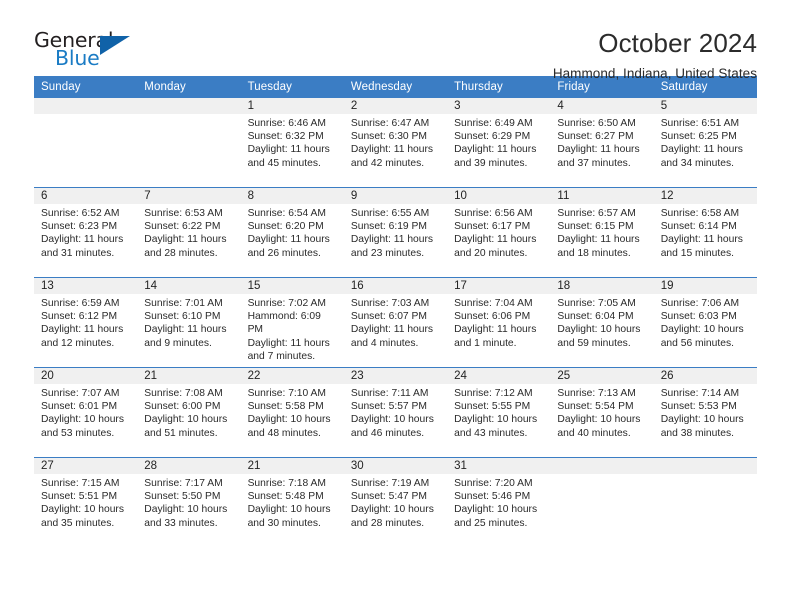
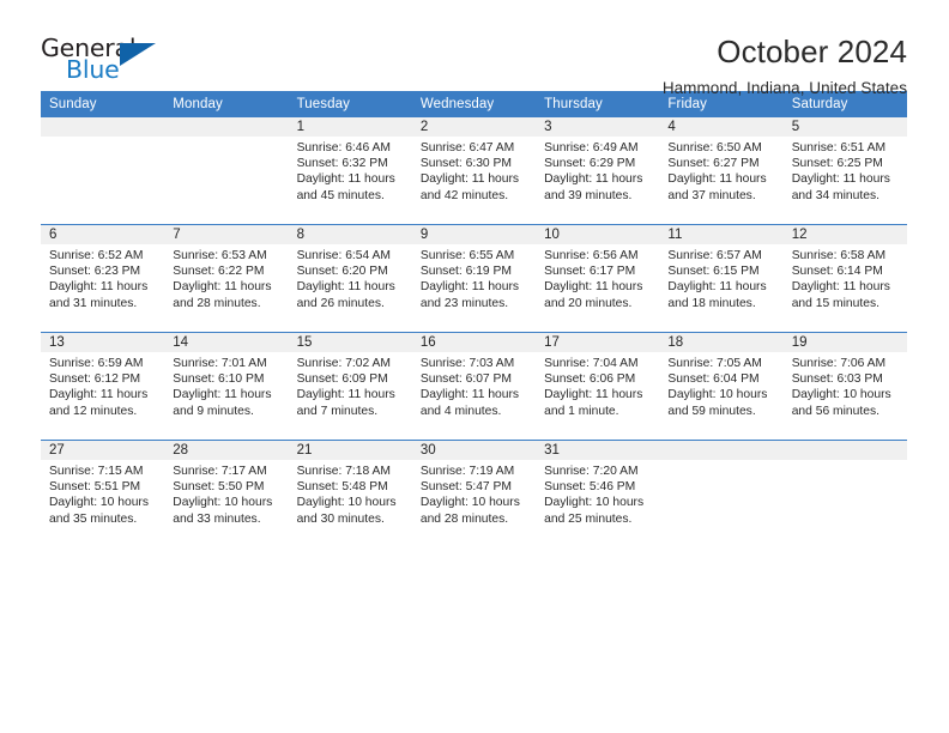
  General
  Blue
  October 2024
  Hammond, Indiana, United States
  Sunday	Monday	Tuesday	Wednesday	Thursday	Friday	Saturday
  		1Sunrise: 6:46 AM Sunset: 6:32 PM Daylight: 11 hours and 45 minutes.	2Sunrise: 6:47 AM Sunset: 6:30 PM Daylight: 11 hours and 42 minutes.	3Sunrise: 6:49 AM Sunset: 6:29 PM Daylight: 11 hours and 39 minutes.	4Sunrise: 6:50 AM Sunset: 6:27 PM Daylight: 11 hours and 37 minutes.	5Sunrise: 6:51 AM Sunset: 6:25 PM Daylight: 11 hours and 34 minutes.
  6Sunrise: 6:52 AM Sunset: 6:23 PM Daylight: 11 hours and 31 minutes.	7Sunrise: 6:53 AM Sunset: 6:22 PM Daylight: 11 hours and 28 minutes.	8Sunrise: 6:54 AM Sunset: 6:20 PM Daylight: 11 hours and 26 minutes.	9Sunrise: 6:55 AM Sunset: 6:19 PM Daylight: 11 hours and 23 minutes.	10Sunrise: 6:56 AM Sunset: 6:17 PM Daylight: 11 hours and 20 minutes.	11Sunrise: 6:57 AM Sunset: 6:15 PM Daylight: 11 hours and 18 minutes.	12Sunrise: 6:58 AM Sunset: 6:14 PM Daylight: 11 hours and 15 minutes.
- 13Sunrise: 6:59 AM Sunset: 6:12 PM Daylight: 11 hours and 12 minutes.	14Sunrise: 7:01 AM Sunset: 6:10 PM Daylight: 11 hours and 9 minutes.	15Sunrise: 7:02 AM Hammond: 6:09 PM Daylight: 11 hours and 7 minutes.	16Sunrise: 7:03 AM Sunset: 6:07 PM Daylight: 11 hours and 4 minutes.	17Sunrise: 7:04 AM Sunset: 6:06 PM Daylight: 11 hours and 1 minute.	18Sunrise: 7:05 AM Sunset: 6:04 PM Daylight: 10 hours and 59 minutes.	19Sunrise: 7:06 AM Sunset: 6:03 PM Daylight: 10 hours and 56 minutes.
+ 13Sunrise: 6:59 AM Sunset: 6:12 PM Daylight: 11 hours and 12 minutes.	14Sunrise: 7:01 AM Sunset: 6:10 PM Daylight: 11 hours and 9 minutes.	15Sunrise: 7:02 AM Sunset: 6:09 PM Daylight: 11 hours and 7 minutes.	16Sunrise: 7:03 AM Sunset: 6:07 PM Daylight: 11 hours and 4 minutes.	17Sunrise: 7:04 AM Sunset: 6:06 PM Daylight: 11 hours and 1 minute.	18Sunrise: 7:05 AM Sunset: 6:04 PM Daylight: 10 hours and 59 minutes.	19Sunrise: 7:06 AM Sunset: 6:03 PM Daylight: 10 hours and 56 minutes.
- 20Sunrise: 7:07 AM Sunset: 6:01 PM Daylight: 10 hours and 53 minutes.	21Sunrise: 7:08 AM Sunset: 6:00 PM Daylight: 10 hours and 51 minutes.	22Sunrise: 7:10 AM Sunset: 5:58 PM Daylight: 10 hours and 48 minutes.	23Sunrise: 7:11 AM Sunset: 5:57 PM Daylight: 10 hours and 46 minutes.	24Sunrise: 7:12 AM Sunset: 5:55 PM Daylight: 10 hours and 43 minutes.	25Sunrise: 7:13 AM Sunset: 5:54 PM Daylight: 10 hours and 40 minutes.	26Sunrise: 7:14 AM Sunset: 5:53 PM Daylight: 10 hours and 38 minutes.
  27Sunrise: 7:15 AM Sunset: 5:51 PM Daylight: 10 hours and 35 minutes.	28Sunrise: 7:17 AM Sunset: 5:50 PM Daylight: 10 hours and 33 minutes.	21Sunrise: 7:18 AM Sunset: 5:48 PM Daylight: 10 hours and 30 minutes.	30Sunrise: 7:19 AM Sunset: 5:47 PM Daylight: 10 hours and 28 minutes.	31Sunrise: 7:20 AM Sunset: 5:46 PM Daylight: 10 hours and 25 minutes.
